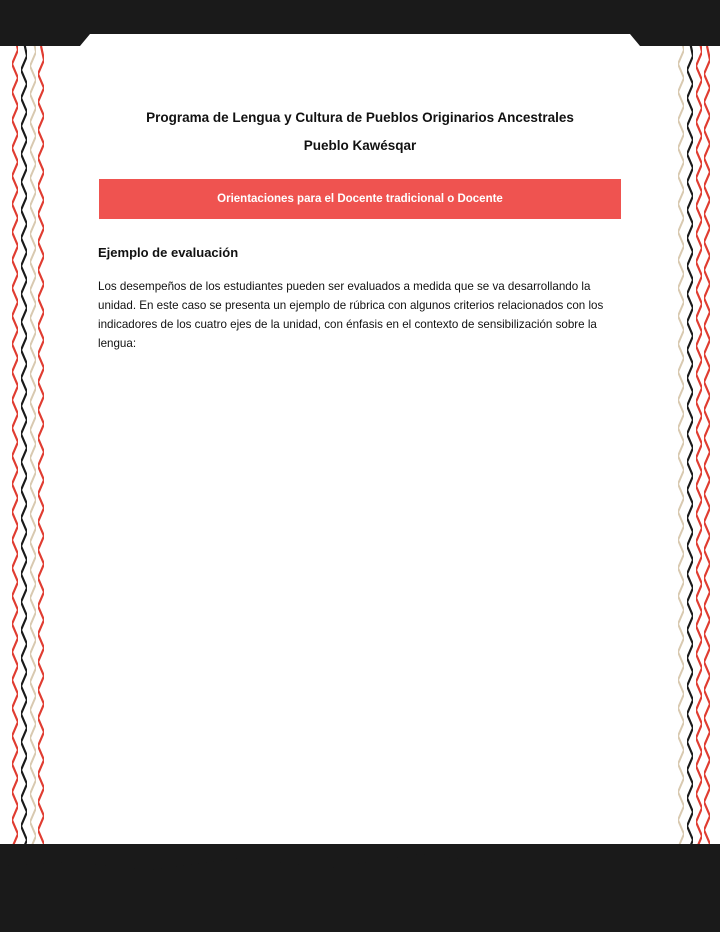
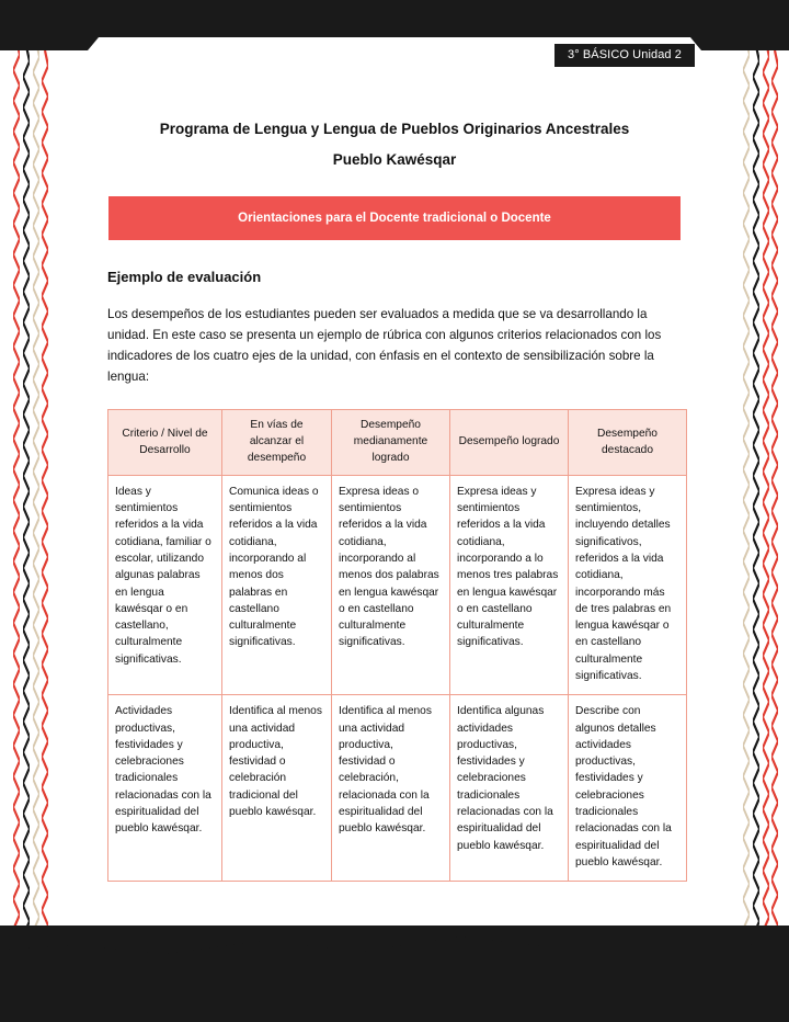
+ 3° BÁSICO Unidad 2
- Programa de Lengua y Cultura de Pueblos Originarios Ancestrales
+ Programa de Lengua y Lengua de Pueblos Originarios Ancestrales
  Pueblo Kawésqar
  Orientaciones para el Docente tradicional o Docente
  Ejemplo de evaluación
  Los desempeños de los estudiantes pueden ser evaluados a medida que se va desarrollando la unidad. En este caso se presenta un ejemplo de rúbrica con algunos criterios relacionados con los indicadores de los cuatro ejes de la unidad, con énfasis en el contexto de sensibilización sobre la lengua:
+ Criterio / Nivel de Desarrollo	En vías de alcanzar el desempeño	Desempeño medianamente logrado	Desempeño logrado	Desempeño destacado
+ Ideas y sentimientos referidos a la vida cotidiana, familiar o escolar, utilizando algunas palabras en lengua kawésqar o en castellano, culturalmente significativas.	Comunica ideas o sentimientos referidos a la vida cotidiana, incorporando al menos dos palabras en castellano culturalmente significativas.	Expresa ideas o sentimientos referidos a la vida cotidiana, incorporando al menos dos palabras en lengua kawésqar o en castellano culturalmente significativas.	Expresa ideas y sentimientos referidos a la vida cotidiana, incorporando a lo menos tres palabras en lengua kawésqar o en castellano culturalmente significativas.	Expresa ideas y sentimientos, incluyendo detalles significativos, referidos a la vida cotidiana, incorporando más de tres palabras en lengua kawésqar o en castellano culturalmente significativas.
+ Actividades productivas, festividades y celebraciones tradicionales relacionadas con la espiritualidad del pueblo kawésqar.	Identifica al menos una actividad productiva, festividad o celebración tradicional del pueblo kawésqar.	Identifica al menos una actividad productiva, festividad o celebración, relacionada con la espiritualidad del pueblo kawésqar.	Identifica algunas actividades productivas, festividades y celebraciones tradicionales relacionadas con la espiritualidad del pueblo kawésqar.	Describe con algunos detalles actividades productivas, festividades y celebraciones tradicionales relacionadas con la espiritualidad del pueblo kawésqar.
